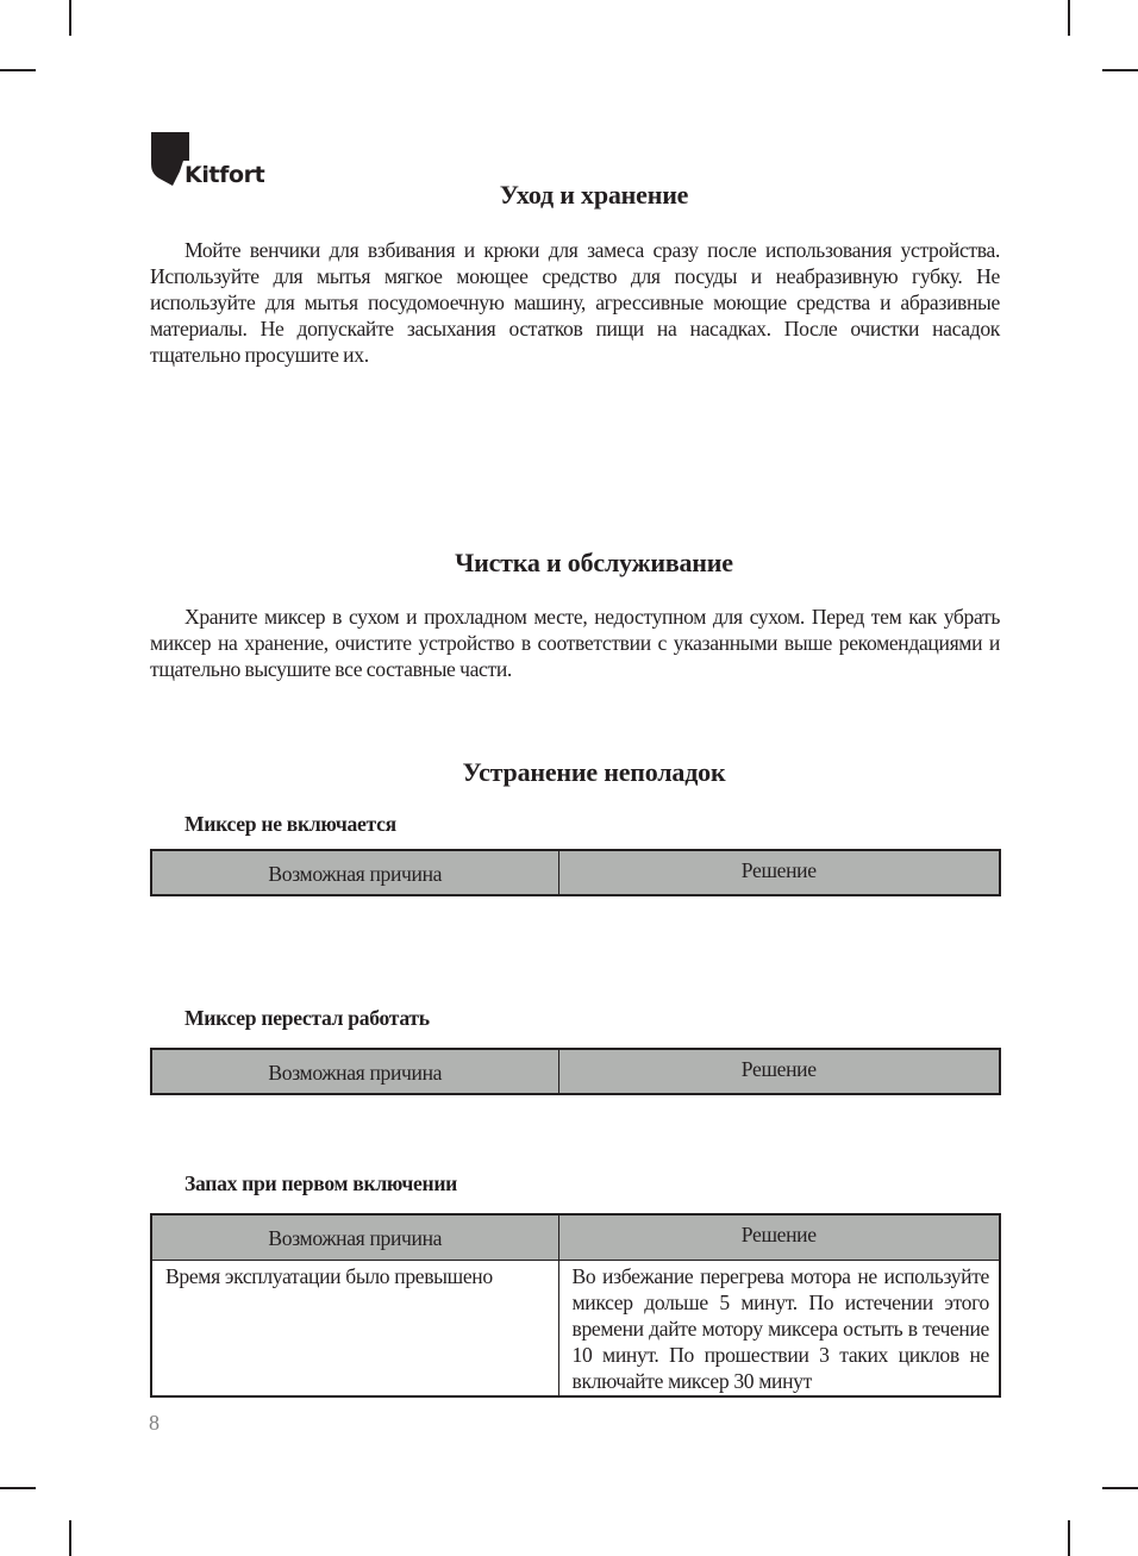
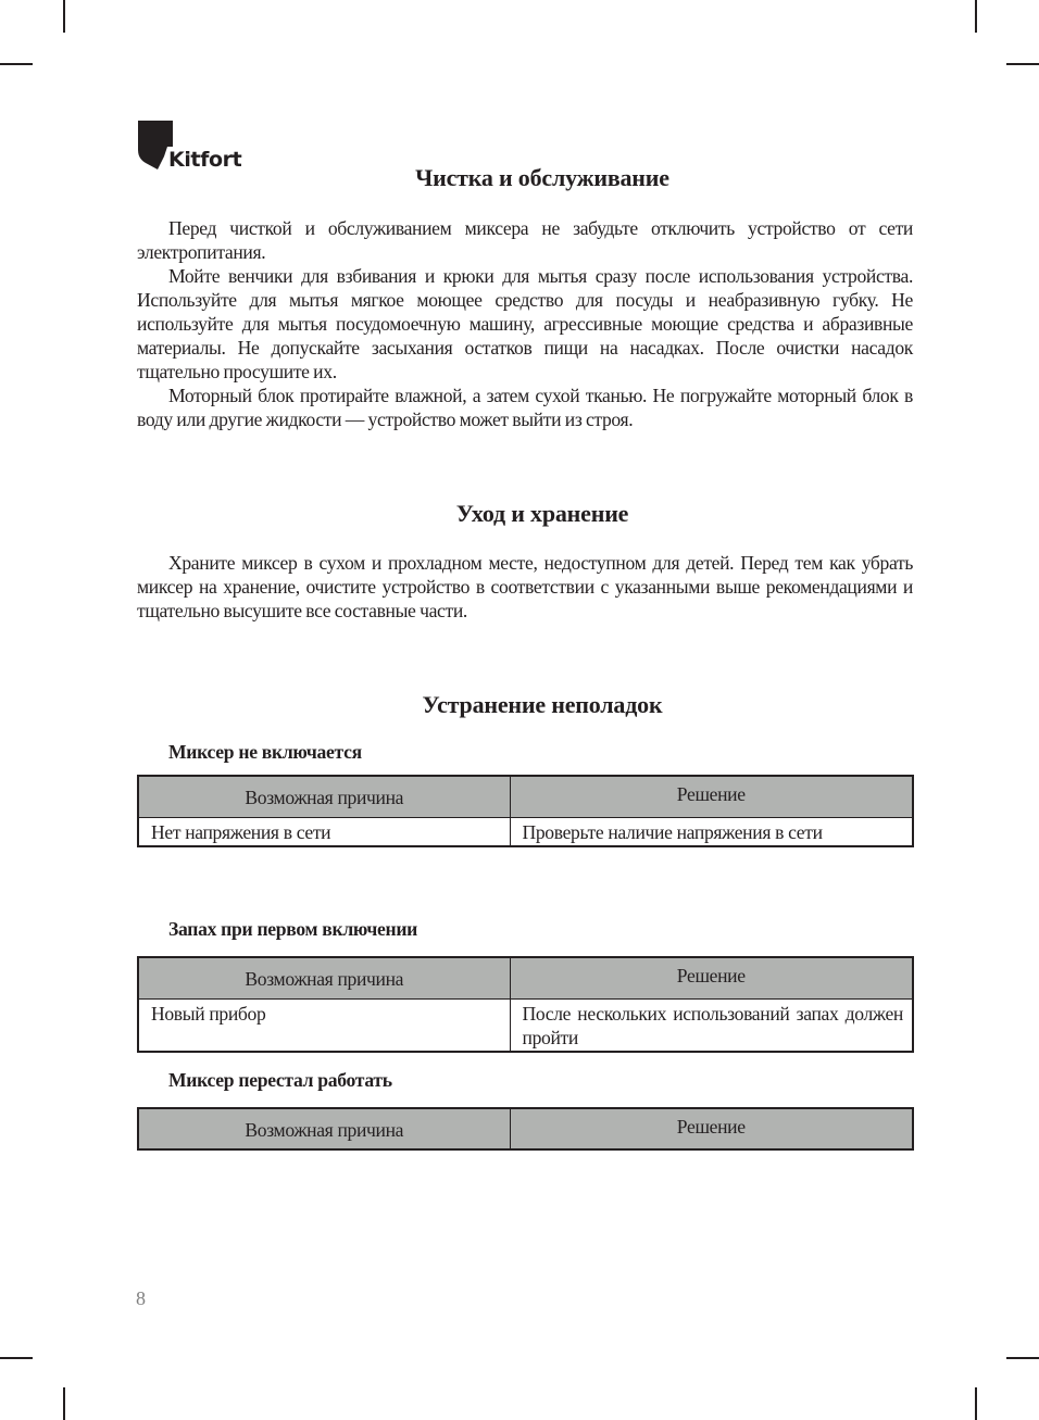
  Kitfort
- Уход и хранение
+ Чистка и обслуживание
+ Перед чисткой и обслуживанием миксера не забудьте отключить устройство от сети электропитания.
- Мойте венчики для взбивания и крюки для замеса сразу после использования устройства. Используйте для мытья мягкое моющее средство для посуды и неабразивную губку. Не используйте для мытья посудомоечную машину, агрессивные моющие средства и абразивные материалы. Не допускайте засыхания остатков пищи на насадках. После очистки насадок тщательно просушите их.
+ Мойте венчики для взбивания и крюки для мытья сразу после использования устройства. Используйте для мытья мягкое моющее средство для посуды и неабразивную губку. Не используйте для мытья посудомоечную машину, агрессивные моющие средства и абразивные материалы. Не допускайте засыхания остатков пищи на насадках. После очистки насадок тщательно просушите их.
+ Моторный блок протирайте влажной, а затем сухой тканью. Не погружайте моторный блок в воду или другие жидкости — устройство может выйти из строя.
- Чистка и обслуживание
+ Уход и хранение
- Храните миксер в сухом и прохладном месте, недоступном для сухом. Перед тем как убрать миксер на хранение, очистите устройство в соответствии с указанными выше рекомендациями и тщательно высушите все составные части.
+ Храните миксер в сухом и прохладном месте, недоступном для детей. Перед тем как убрать миксер на хранение, очистите устройство в соответствии с указанными выше рекомендациями и тщательно высушите все составные части.
  Устранение неполадок
  Миксер не включается
  Возможная причина	Решение
+ Нет напряжения в сети	Проверьте наличие напряжения в сети
- Миксер перестал работать
+ Запах при первом включении
  Возможная причина	Решение
+ Новый прибор	После нескольких использований запах должен пройти
- Запах при первом включении
+ Миксер перестал работать
  Возможная причина	Решение
- Время эксплуатации было превышено	Во избежание перегрева мотора не используйте миксер дольше 5 минут. По истечении этого времени дайте мотору миксера остыть в течение 10 минут. По прошествии 3 таких циклов не включайте миксер 30 минут
  8
